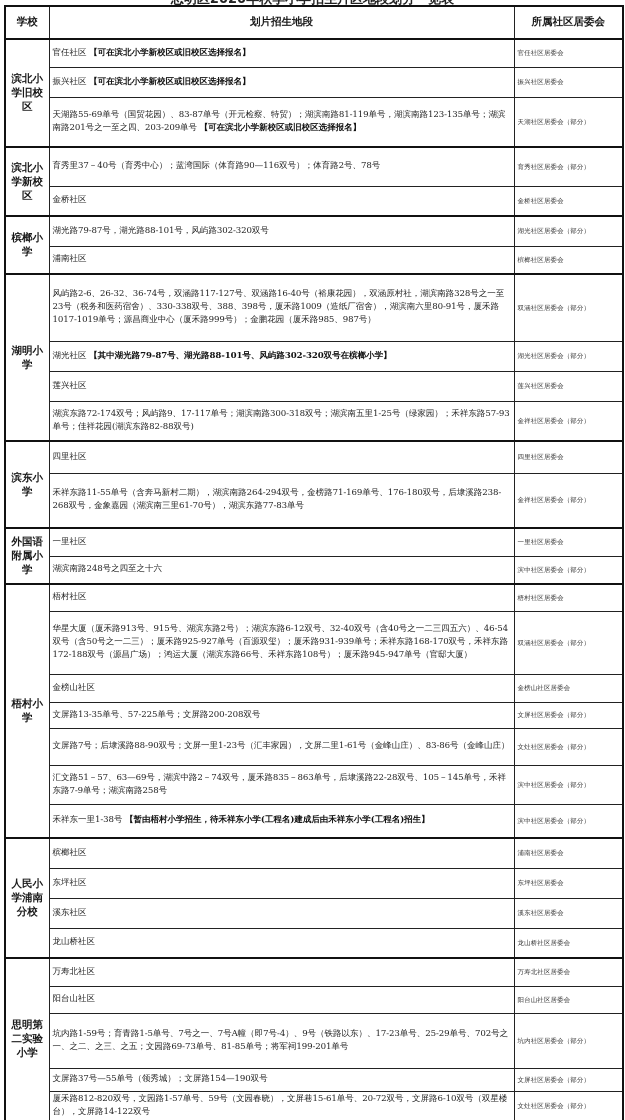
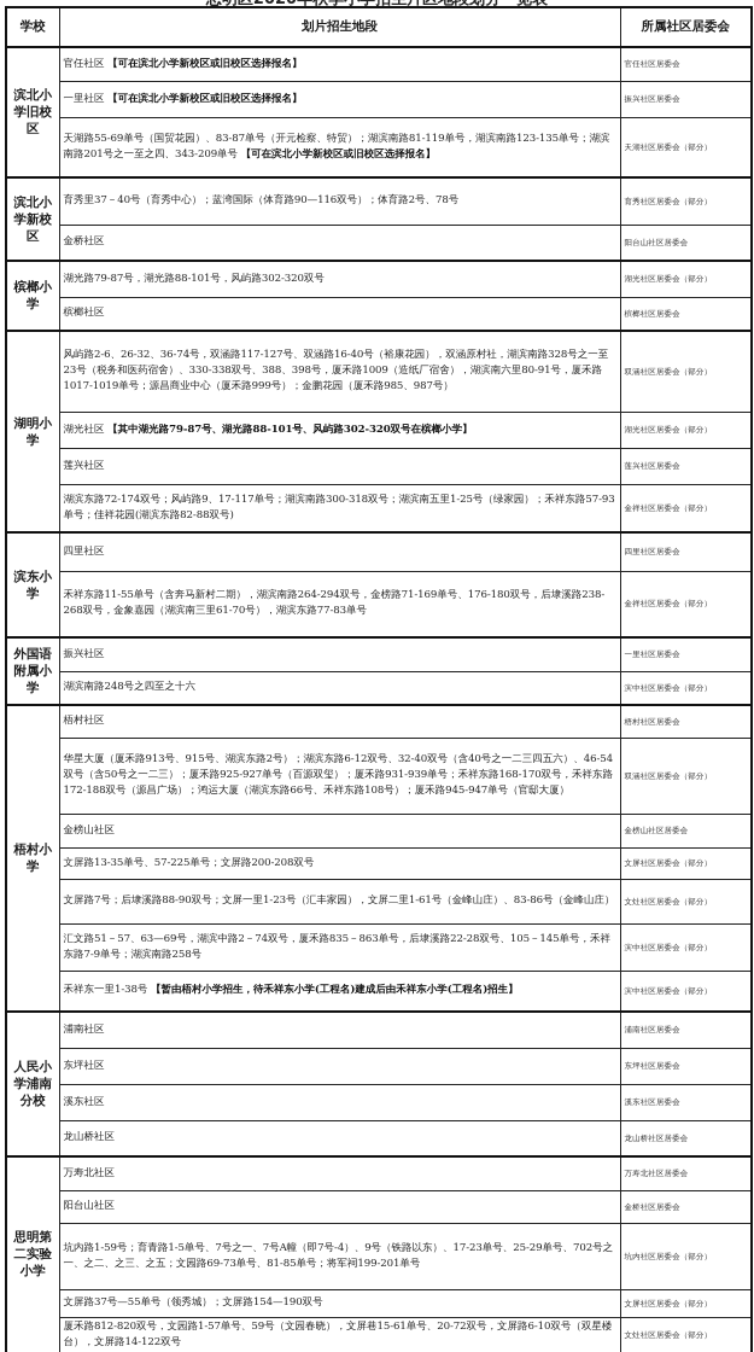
  学校	划片招生地段	所属社区居委会
  滨北小学旧校区	官任社区 【可在滨北小学新校区或旧校区选择报名】	官任社区居委会
- 振兴社区 【可在滨北小学新校区或旧校区选择报名】	振兴社区居委会
+ 一里社区 【可在滨北小学新校区或旧校区选择报名】	振兴社区居委会
- 天湖路55-69单号（国贸花园）、83-87单号（开元检察、特贸）；湖滨南路81-119单号，湖滨南路123-135单号；湖滨南路201号之一至之四、203-209单号 【可在滨北小学新校区或旧校区选择报名】	天湖社区居委会（部分）
+ 天湖路55-69单号（国贸花园）、83-87单号（开元检察、特贸）；湖滨南路81-119单号，湖滨南路123-135单号；湖滨南路201号之一至之四、343-209单号 【可在滨北小学新校区或旧校区选择报名】	天湖社区居委会（部分）
  滨北小学新校区	育秀里37－40号（育秀中心）；蓝湾国际（体育路90—116双号）；体育路2号、78号	育秀社区居委会（部分）
- 金桥社区	金桥社区居委会
+ 金桥社区	阳台山社区居委会
  槟榔小学	湖光路79-87号，湖光路88-101号，风屿路302-320双号	湖光社区居委会（部分）
- 浦南社区	槟榔社区居委会
+ 槟榔社区	槟榔社区居委会
  湖明小学	风屿路2-6、26-32、36-74号，双涵路117-127号、双涵路16-40号（裕康花园），双涵原村社，湖滨南路328号之一至23号（税务和医药宿舍）、330-338双号、388、398号，厦禾路1009（造纸厂宿舍），湖滨南六里80-91号，厦禾路1017-1019单号；源昌商业中心（厦禾路999号）；金鹏花园（厦禾路985、987号）	双涵社区居委会（部分）
  湖光社区 【其中湖光路79-87号、湖光路88-101号、风屿路302-320双号在槟榔小学】	湖光社区居委会（部分）
  莲兴社区	莲兴社区居委会
  湖滨东路72-174双号；风屿路9、17-117单号；湖滨南路300-318双号；湖滨南五里1-25号（绿家园）；禾祥东路57-93单号；佳祥花园(湖滨东路82-88双号)	金祥社区居委会（部分）
  滨东小学	四里社区	四里社区居委会
  禾祥东路11-55单号（含奔马新村二期），湖滨南路264-294双号，金榜路71-169单号、176-180双号，后埭溪路238-268双号，金象嘉园（湖滨南三里61-70号），湖滨东路77-83单号	金祥社区居委会（部分）
- 外国语附属小学	一里社区	一里社区居委会
+ 外国语附属小学	振兴社区	一里社区居委会
  湖滨南路248号之四至之十六	滨中社区居委会（部分）
  梧村小学	梧村社区	梧村社区居委会
  华星大厦（厦禾路913号、915号、湖滨东路2号）；湖滨东路6-12双号、32-40双号（含40号之一二三四五六）、46-54双号（含50号之一二三）；厦禾路925-927单号（百源双玺）；厦禾路931-939单号；禾祥东路168-170双号，禾祥东路172-188双号（源昌广场）；鸿运大厦（湖滨东路66号、禾祥东路108号）；厦禾路945-947单号（官邸大厦）	双涵社区居委会（部分）
  金榜山社区	金榜山社区居委会
  文屏路13-35单号、57-225单号；文屏路200-208双号	文屏社区居委会（部分）
  文屏路7号；后埭溪路88-90双号；文屏一里1-23号（汇丰家园），文屏二里1-61号（金峰山庄）、83-86号（金峰山庄）	文灶社区居委会（部分）
  汇文路51－57、63—69号，湖滨中路2－74双号，厦禾路835－863单号，后埭溪路22-28双号、105－145单号，禾祥东路7-9单号；湖滨南路258号	滨中社区居委会（部分）
  禾祥东一里1-38号 【暂由梧村小学招生，待禾祥东小学(工程名)建成后由禾祥东小学(工程名)招生】	滨中社区居委会（部分）
- 人民小学浦南分校	槟榔社区	浦南社区居委会
+ 人民小学浦南分校	浦南社区	浦南社区居委会
  东坪社区	东坪社区居委会
  溪东社区	溪东社区居委会
  龙山桥社区	龙山桥社区居委会
  思明第二实验小学	万寿北社区	万寿北社区居委会
- 阳台山社区	阳台山社区居委会
+ 阳台山社区	金桥社区居委会
  坑内路1-59号；育青路1-5单号、7号之一、7号A幢（即7号-4）、9号（铁路以东）、17-23单号、25-29单号、702号之一、之二、之三、之五；文园路69-73单号、81-85单号；将军祠199-201单号	坑内社区居委会（部分）
  文屏路37号—55单号（领秀城）；文屏路154—190双号	文屏社区居委会（部分）
  厦禾路812-820双号，文园路1-57单号、59号（文园春晓），文屏巷15-61单号、20-72双号，文屏路6-10双号（双星楼台），文屏路14-122双号	文灶社区居委会（部分）
